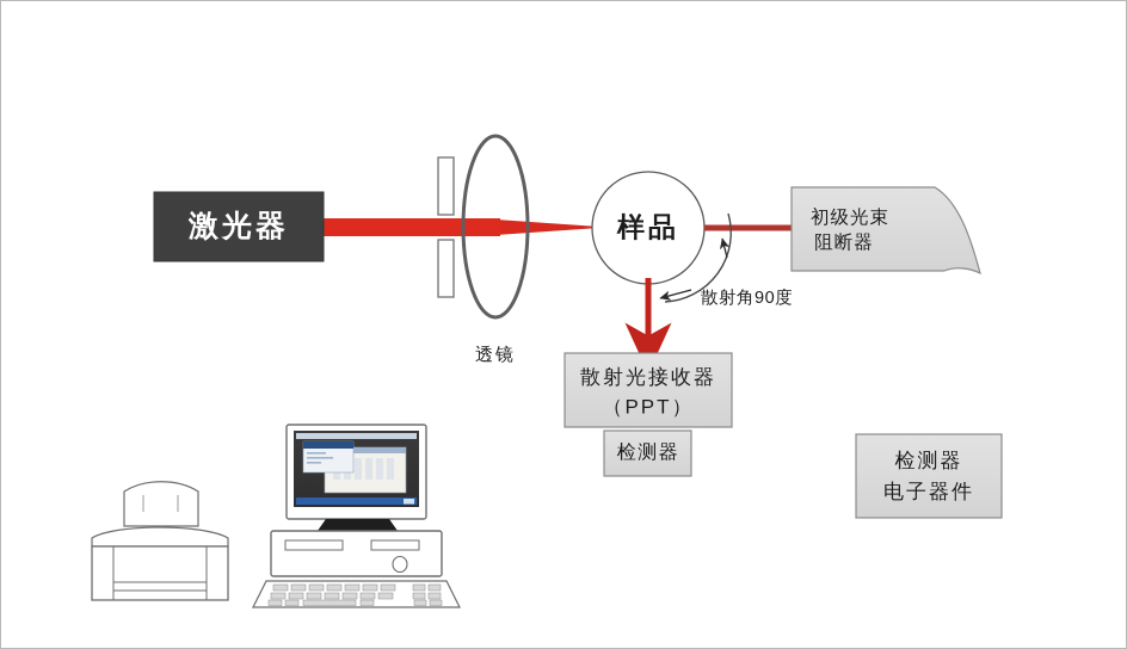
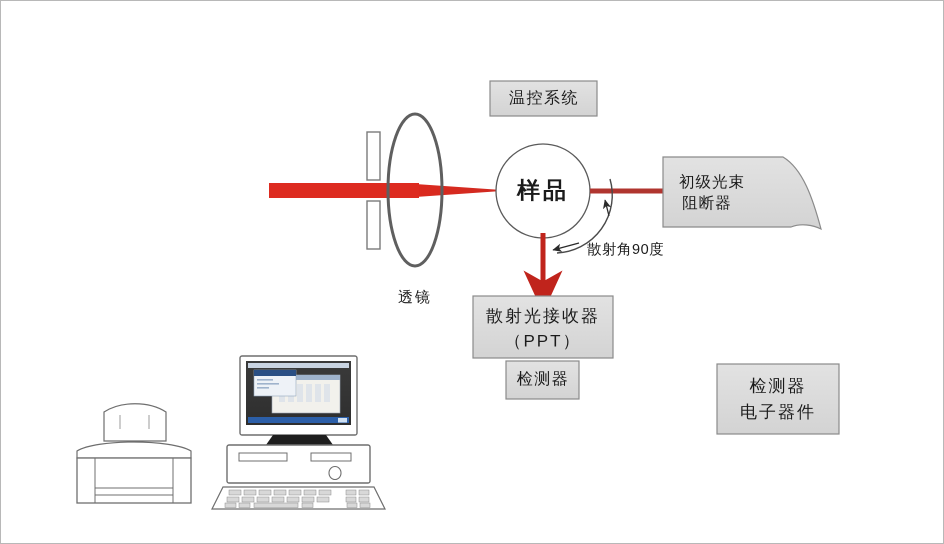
- 激光器
  透镜
  样品
  散射角90度
+ 温控系统
  初级光束
  阻断器
  散射光接收器
  （PPT）
  检测器
  检测器
  电子器件
